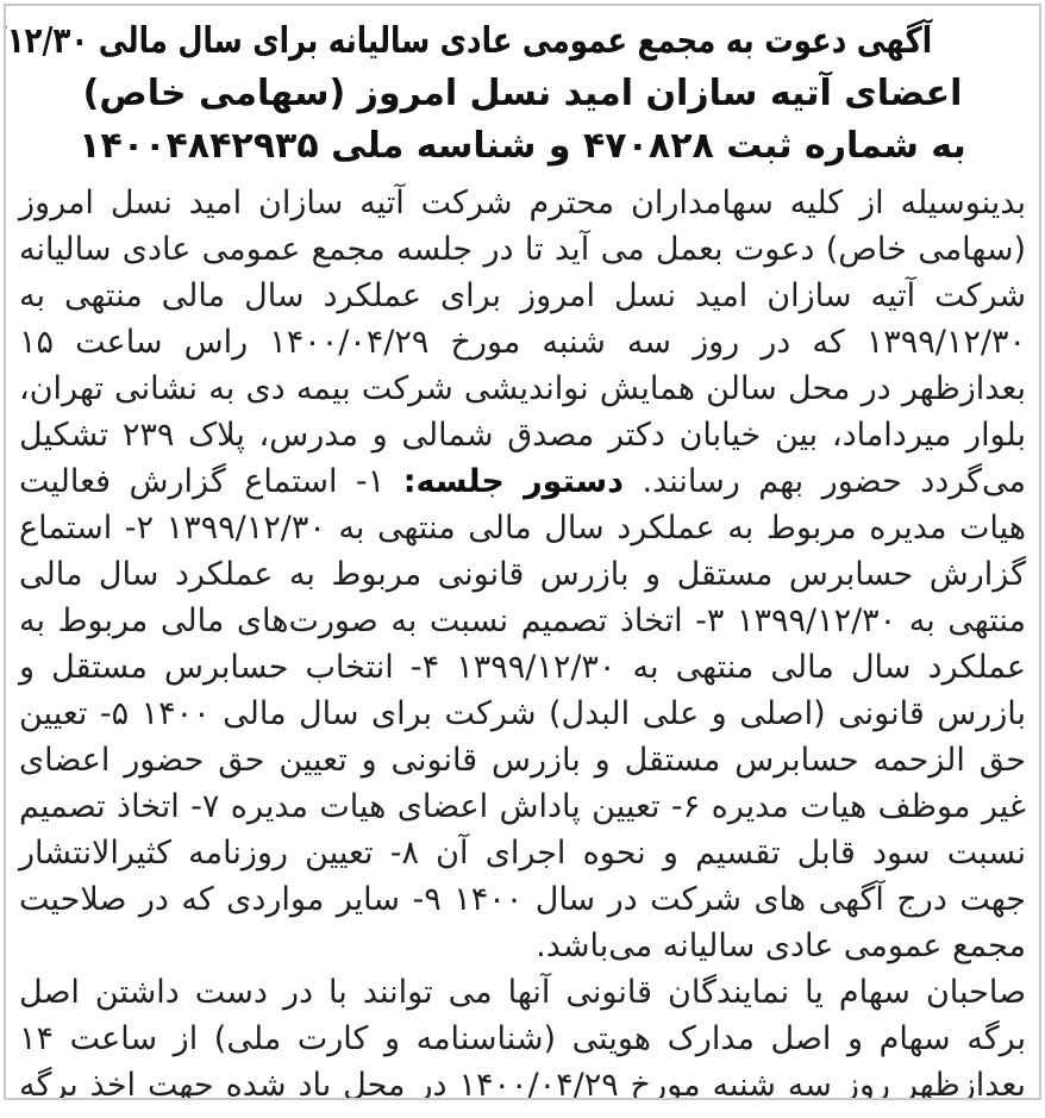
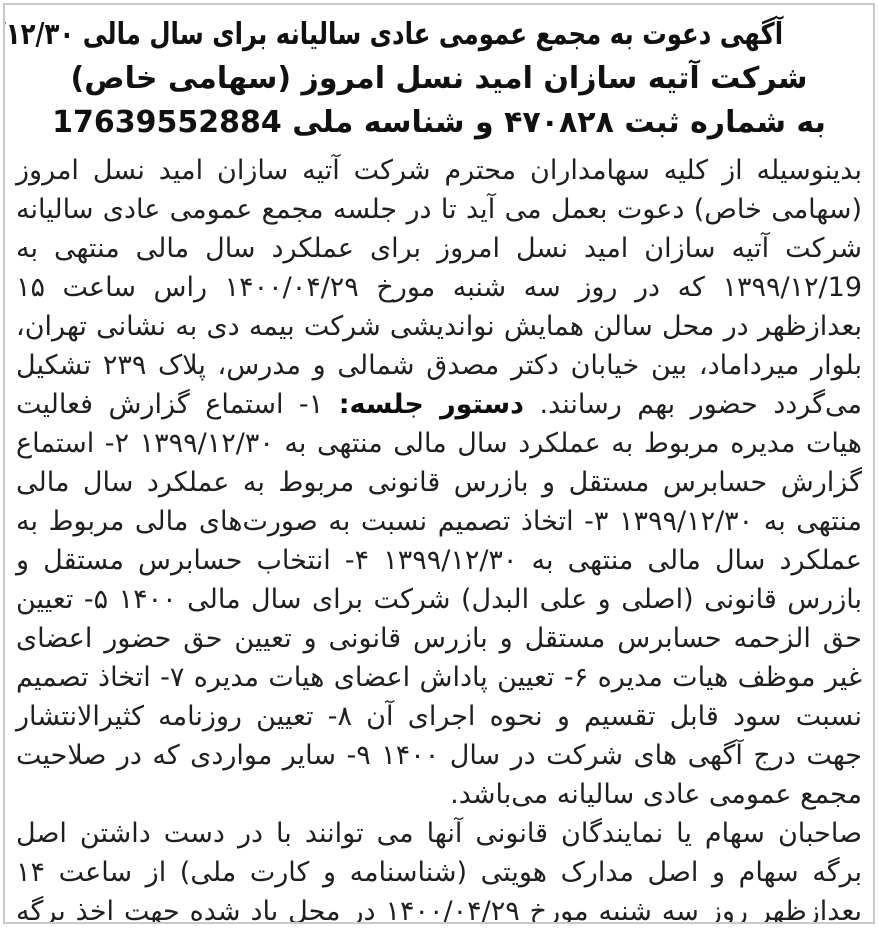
  آگهی دعوت به مجمع عمومی عادی سالیانه برای سال مالی ۱۲/۳۰
- اعضای آتیه سازان امید نسل امروز (سهامی خاص)
+ شرکت آتیه سازان امید نسل امروز (سهامی خاص)
- به شماره ثبت ۴۷۰۸۲۸ و شناسه ملی ۱۴۰۰۴۸۴۲۹۳۵
+ به شماره ثبت ۴۷۰۸۲۸ و شناسه ملی 17639552884
- بدینوسیله از کلیه سهامداران محترم شرکت آتیه سازان امید نسل امروز (سهامی خاص) دعوت بعمل می آید تا در جلسه مجمع عمومی عادی سالیانه شرکت آتیه سازان امید نسل امروز برای عملکرد سال مالی منتهی به ۱۳۹۹/۱۲/۳۰ که در روز سه شنبه مورخ ۱۴۰۰/۰۴/۲۹ راس ساعت ۱۵ بعدازظهر در محل سالن همایش نواندیشی شرکت بیمه دی به نشانی تهران، بلوار میرداماد، بین خیابان دکتر مصدق شمالی و مدرس، پلاک ۲۳۹ تشکیل می‌گردد حضور بهم رسانند. دستور جلسه: ۱- استماع گزارش فعالیت هیات مدیره مربوط به عملکرد سال مالی منتهی به ۱۳۹۹/۱۲/۳۰ ۲- استماع گزارش حسابرس مستقل و بازرس قانونی مربوط به عملکرد سال مالی منتهی به ۱۳۹۹/۱۲/۳۰ ۳- اتخاذ تصمیم نسبت به صورت‌های مالی مربوط به عملکرد سال مالی منتهی به ۱۳۹۹/۱۲/۳۰ ۴- انتخاب حسابرس مستقل و بازرس قانونی (اصلی و علی البدل) شرکت برای سال مالی ۱۴۰۰ ۵- تعیین حق الزحمه حسابرس مستقل و بازرس قانونی و تعیین حق حضور اعضای غیر موظف هیات مدیره ۶- تعیین پاداش اعضای هیات مدیره ۷- اتخاذ تصمیم نسبت سود قابل تقسیم و نحوه اجرای آن ۸- تعیین روزنامه کثیرالانتشار جهت درج آگهی های شرکت در سال ۱۴۰۰ ۹- سایر مواردی که در صلاحیت مجمع عمومی عادی سالیانه می‌باشد.
+ بدینوسیله از کلیه سهامداران محترم شرکت آتیه سازان امید نسل امروز (سهامی خاص) دعوت بعمل می آید تا در جلسه مجمع عمومی عادی سالیانه شرکت آتیه سازان امید نسل امروز برای عملکرد سال مالی منتهی به ۱۳۹۹/۱۲/19 که در روز سه شنبه مورخ ۱۴۰۰/۰۴/۲۹ راس ساعت ۱۵ بعدازظهر در محل سالن همایش نواندیشی شرکت بیمه دی به نشانی تهران، بلوار میرداماد، بین خیابان دکتر مصدق شمالی و مدرس، پلاک ۲۳۹ تشکیل می‌گردد حضور بهم رسانند. دستور جلسه: ۱- استماع گزارش فعالیت هیات مدیره مربوط به عملکرد سال مالی منتهی به ۱۳۹۹/۱۲/۳۰ ۲- استماع گزارش حسابرس مستقل و بازرس قانونی مربوط به عملکرد سال مالی منتهی به ۱۳۹۹/۱۲/۳۰ ۳- اتخاذ تصمیم نسبت به صورت‌های مالی مربوط به عملکرد سال مالی منتهی به ۱۳۹۹/۱۲/۳۰ ۴- انتخاب حسابرس مستقل و بازرس قانونی (اصلی و علی البدل) شرکت برای سال مالی ۱۴۰۰ ۵- تعیین حق الزحمه حسابرس مستقل و بازرس قانونی و تعیین حق حضور اعضای غیر موظف هیات مدیره ۶- تعیین پاداش اعضای هیات مدیره ۷- اتخاذ تصمیم نسبت سود قابل تقسیم و نحوه اجرای آن ۸- تعیین روزنامه کثیرالانتشار جهت درج آگهی های شرکت در سال ۱۴۰۰ ۹- سایر مواردی که در صلاحیت مجمع عمومی عادی سالیانه می‌باشد.
  صاحبان سهام یا نمایندگان قانونی آنها می توانند با در دست داشتن اصل برگه سهام و اصل مدارک هویتی (شناسنامه و کارت ملی) از ساعت ۱۴ بعدازظهر روز سه شنبه مورخ ۱۴۰۰/۰۴/۲۹ در محل یاد شده جهت اخذ برگه
